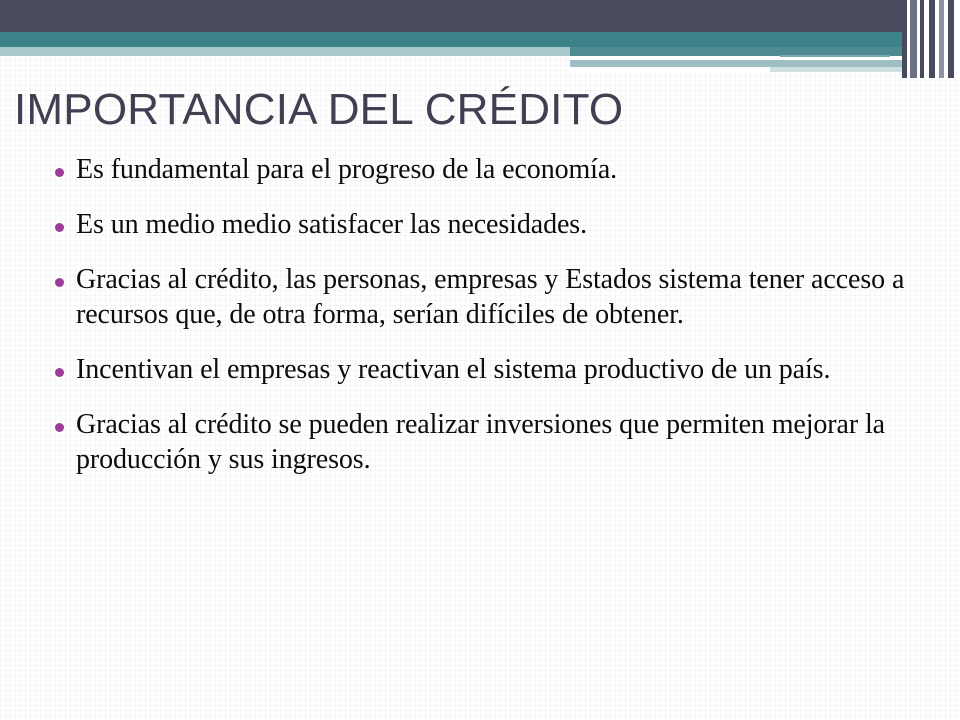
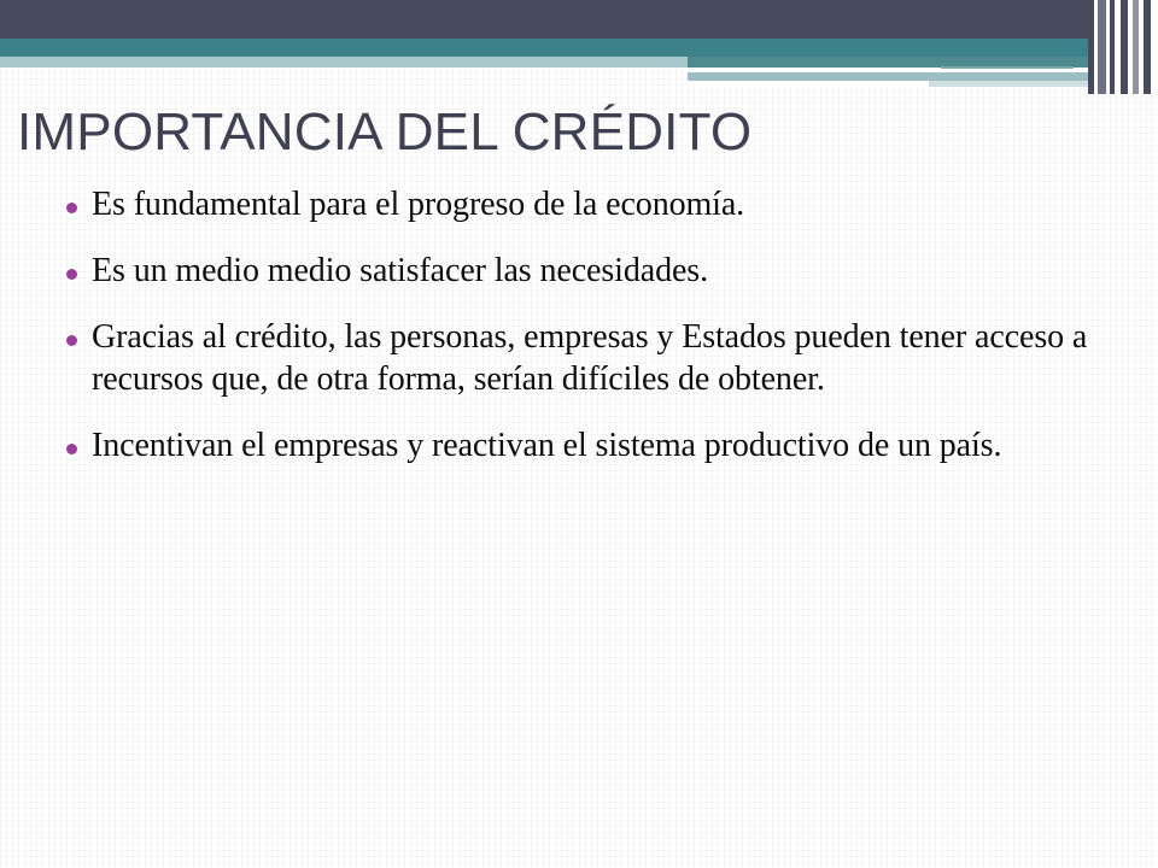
  IMPORTANCIA DEL CRÉDITO
  Es fundamental para el progreso de la economía.
  Es un medio medio satisfacer las necesidades.
- Gracias al crédito, las personas, empresas y Estados sistema tener acceso a recursos que, de otra forma, serían difíciles de obtener.
+ Gracias al crédito, las personas, empresas y Estados pueden tener acceso a recursos que, de otra forma, serían difíciles de obtener.
  Incentivan el empresas y reactivan el sistema productivo de un país.
- Gracias al crédito se pueden realizar inversiones que permiten mejorar la producción y sus ingresos.
